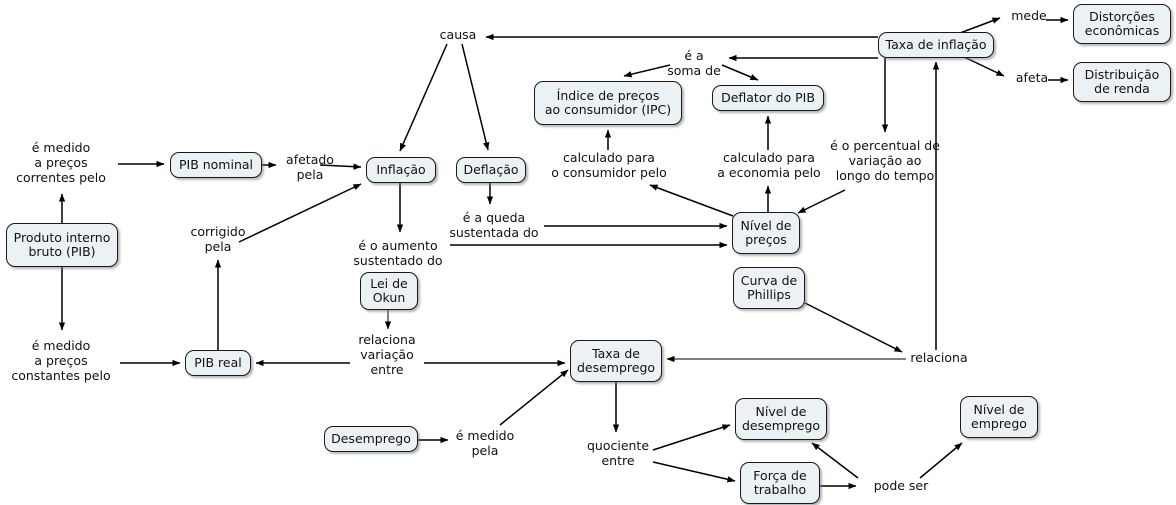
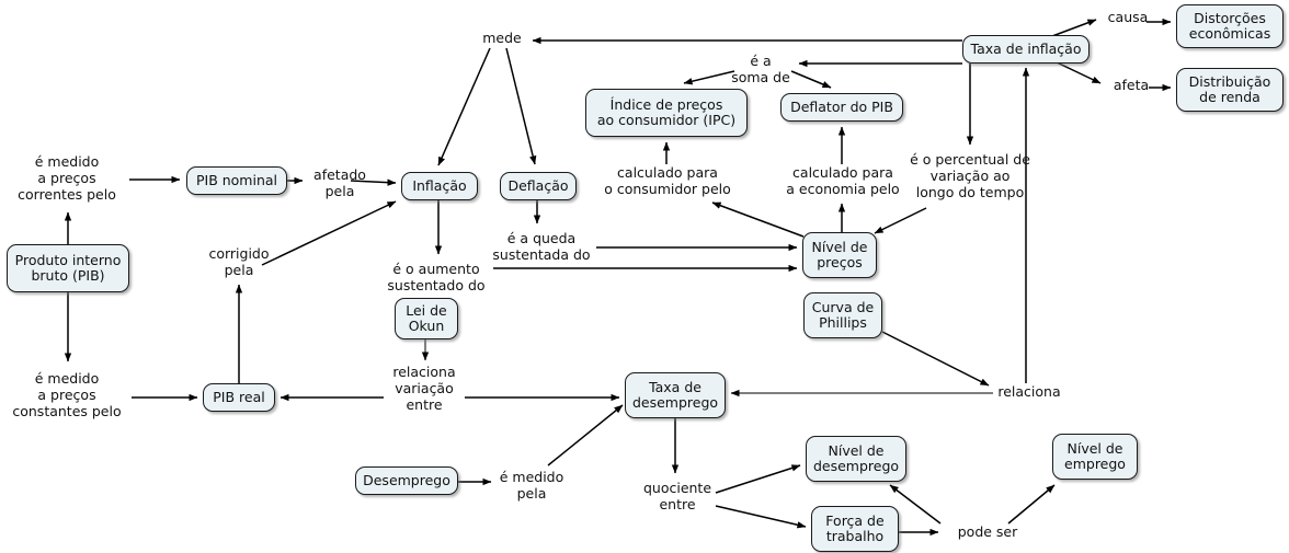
  Produto interno
  bruto (PIB)
  PIB nominal
  PIB real
  Inflação
  Deflação
  Lei de
  Okun
  Índice de preços
  ao consumidor (IPC)
  Deflator do PIB
  Taxa de inflação
  Distorções
  econômicas
  Distribuição
  de renda
  Nível de
  preços
  Curva de
  Phillips
  Taxa de
  desemprego
  Desemprego
  Nível de
  desemprego
  Força de
  trabalho
  Nível de
  emprego
  é medido
  a preços
  correntes pelo
  é medido
  a preços
  constantes pelo
  afetado
  pela
  corrigido
  pela
- causa
+ mede
  é a soma de
  é o aumento
  sustentado do
  é a queda
  sustentada do
  calculado para
  o consumidor pelo
  calculado para
  a economia pelo
  é o percentual de
  variação ao
  longo do tempo
- mede
+ causa
  afeta
  relaciona
  relaciona
  variação
  entre
  é medido
  pela
  quociente
  entre
  pode ser
